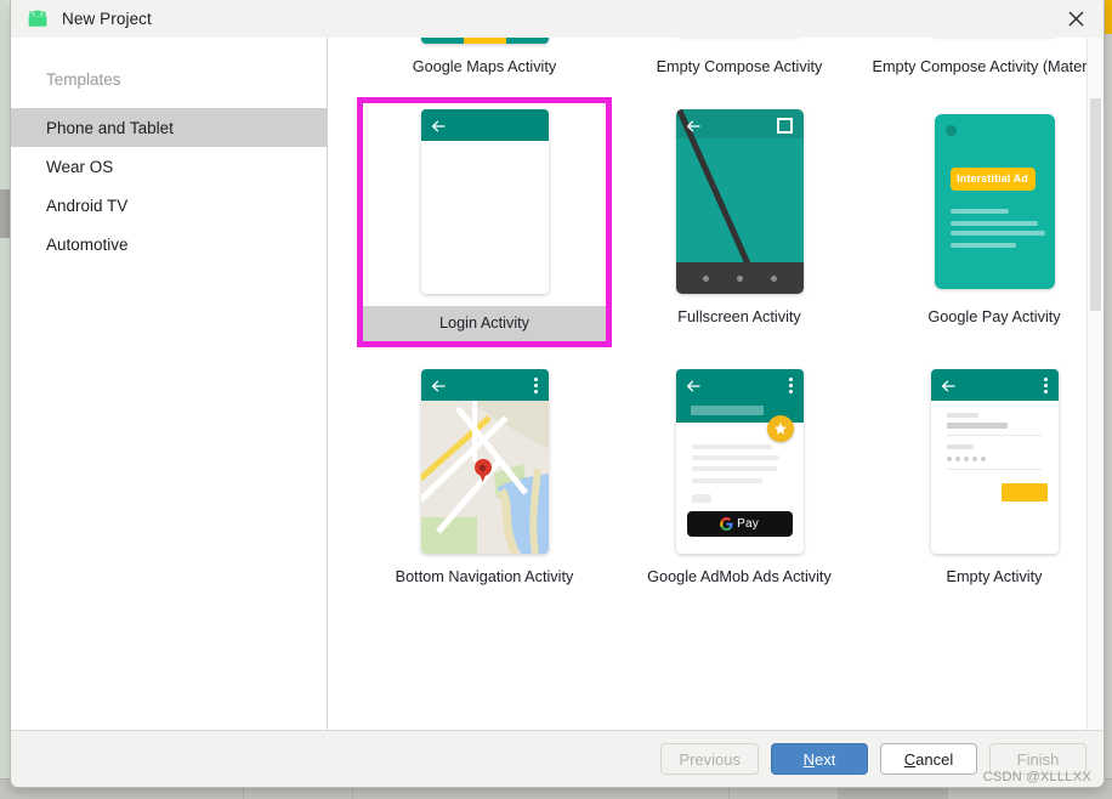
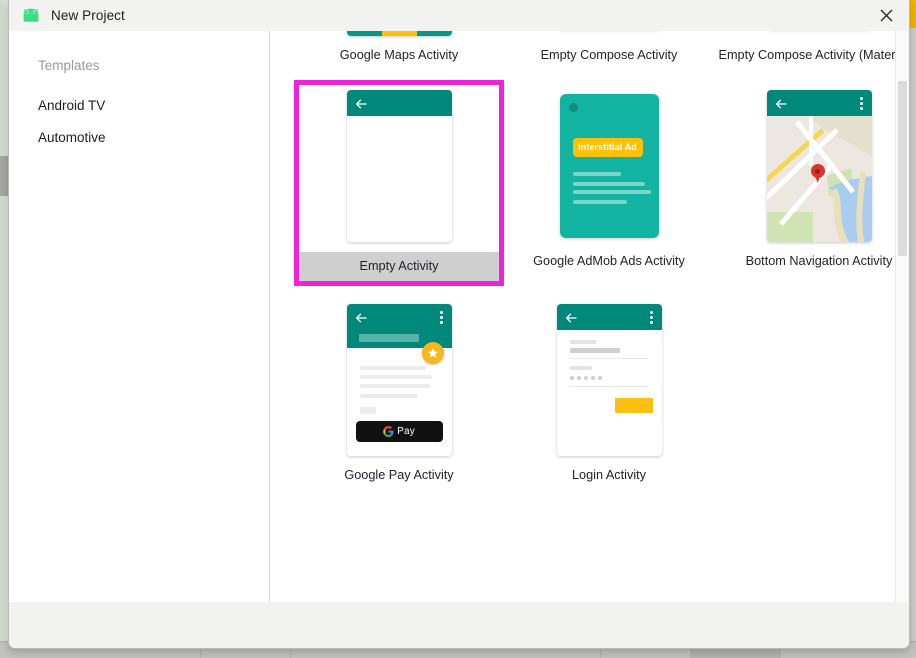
  New Project
  Templates
- Phone and Tablet
- Wear OS
  Android TV
  Automotive
  Google Maps Activity
  Empty Compose Activity
  Empty Compose Activity (Mater
- Login Activity
+ Empty Activity
- Fullscreen Activity
  Interstitial Ad
- Google Pay Activity
+ Google AdMob Ads Activity
  Bottom Navigation Activity
  Pay
- Google AdMob Ads Activity
+ Google Pay Activity
- Empty Activity
+ Login Activity
- Previous
- N
- ext
- C
- ancel
- Finish
- CSDN @XLLLXX
